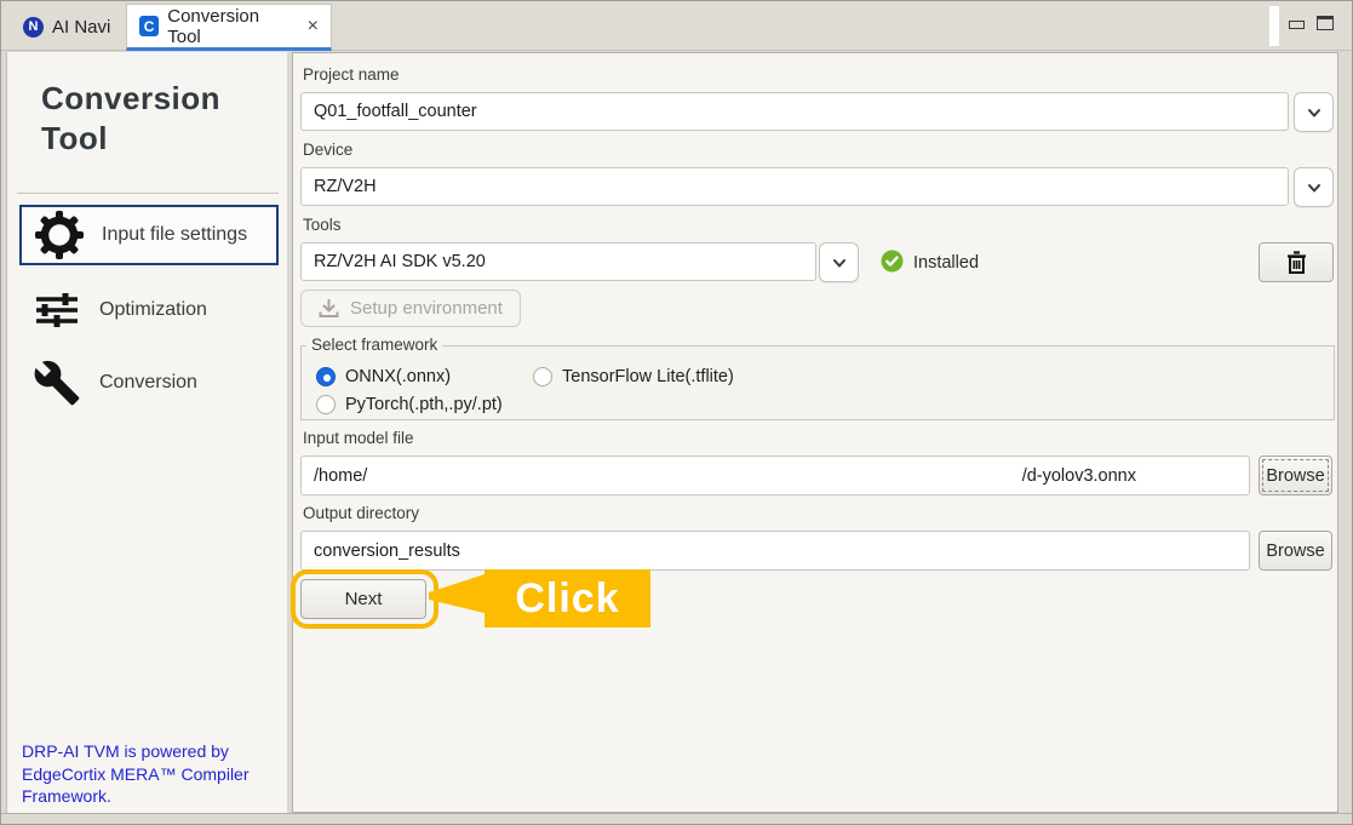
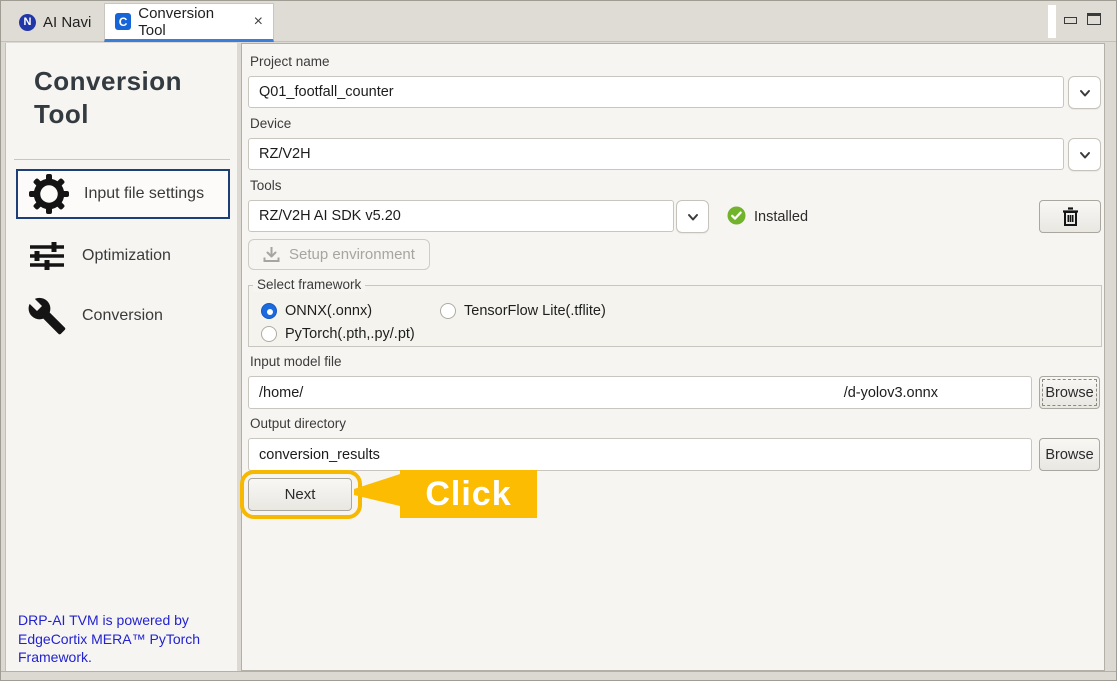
  N
  AI Navi
  C
  Conversion Tool
  ×
  Conversion Tool
  Input file settings
  Optimization
  Conversion
- DRP-AI TVM is powered by EdgeCortix MERA™ Compiler Framework.
+ DRP-AI TVM is powered by EdgeCortix MERA™ PyTorch Framework.
  Project name
  Q01_footfall_counter
  Device
  RZ/V2H
  Tools
  RZ/V2H AI SDK v5.20
  Installed
  Setup environment
  Select framework
  ONNX(.onnx)
  TensorFlow Lite(.tflite)
  PyTorch(.pth,.py/.pt)
  Input model file
  /home/
  /d-yolov3.onnx
  Browse
  Output directory
  conversion_results
  Browse
  Next
  Click
